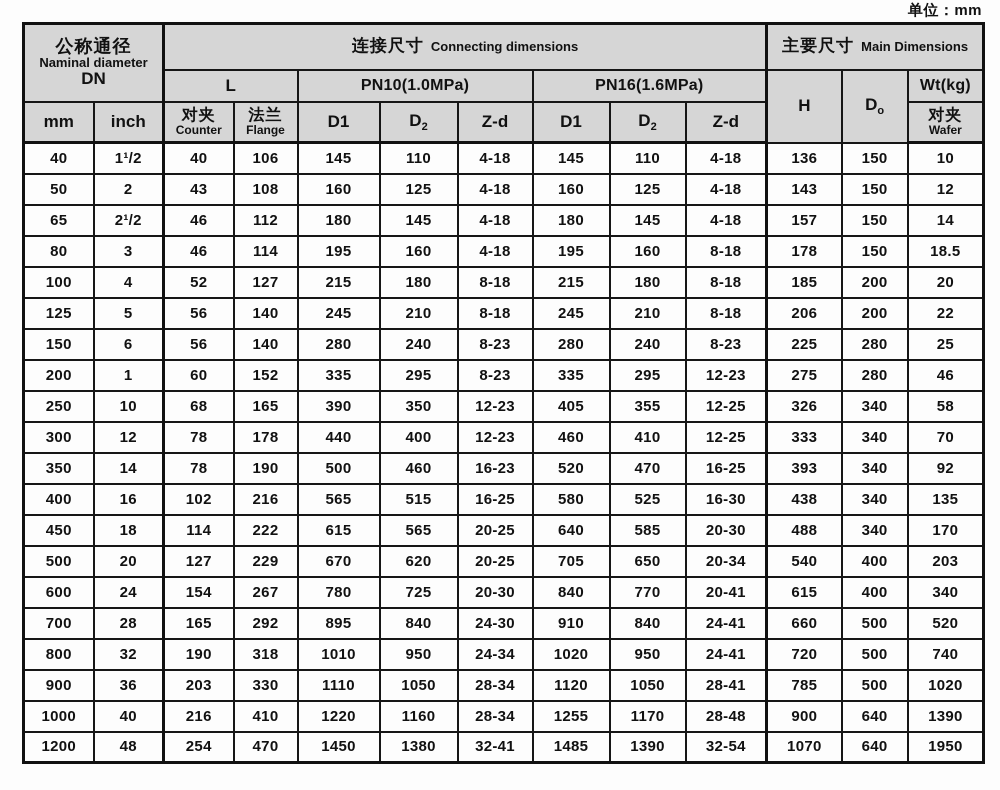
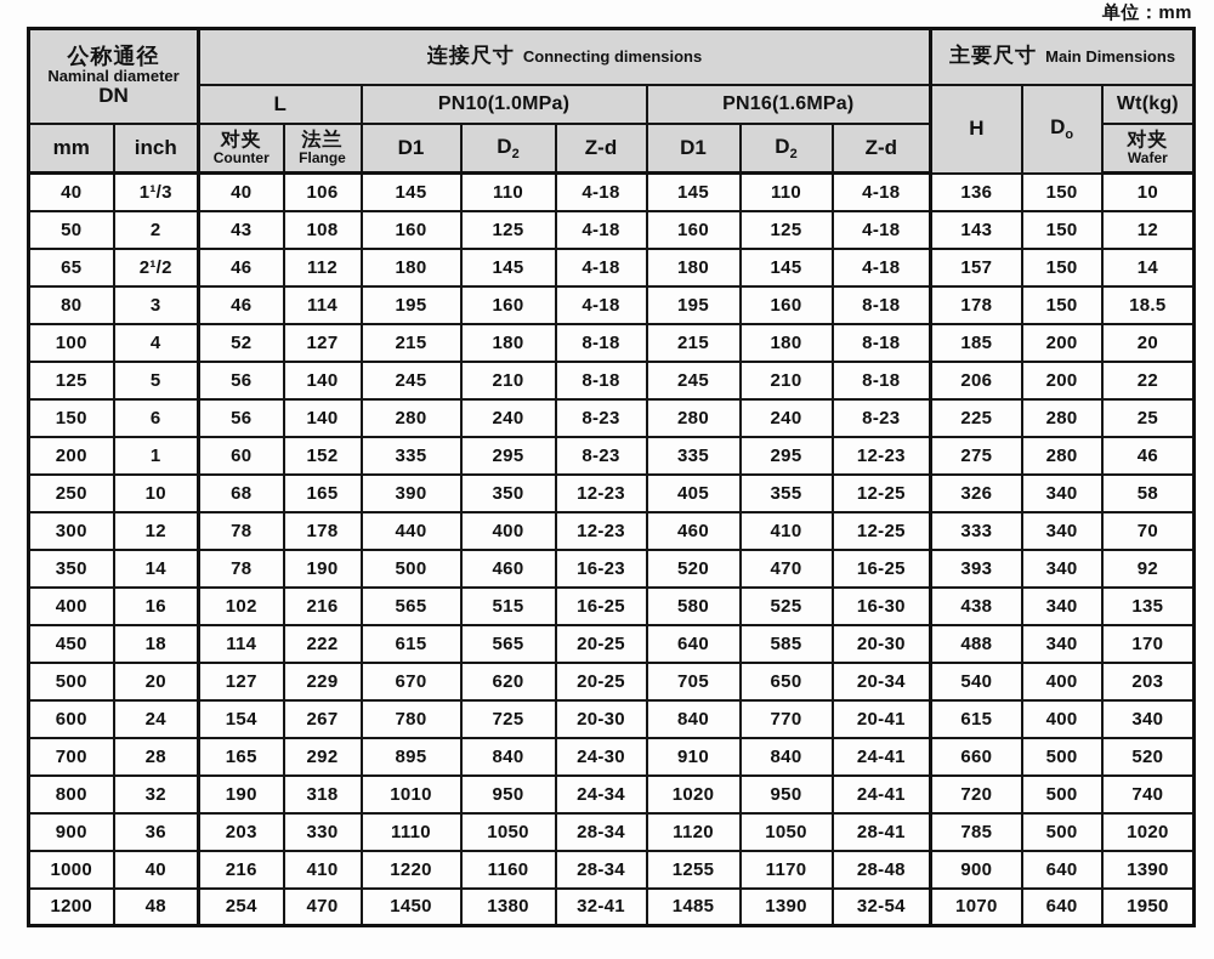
  单位：mm
  公称通径 Naminal diameter DN	连接尺寸 Connecting dimensions	主要尺寸 Main Dimensions
  L	PN10(1.0MPa)	PN16(1.6MPa)	H	Do	Wt(kg)
  mm	inch	对夹 Counter	法兰 Flange	D1	D2	Z-d	D1	D2	Z-d	对夹 Wafer
- 40	1¹/2	40	106	145	110	4-18	145	110	4-18	136	150	10
+ 40	1¹/3	40	106	145	110	4-18	145	110	4-18	136	150	10
  50	2	43	108	160	125	4-18	160	125	4-18	143	150	12
  65	2¹/2	46	112	180	145	4-18	180	145	4-18	157	150	14
  80	3	46	114	195	160	4-18	195	160	8-18	178	150	18.5
  100	4	52	127	215	180	8-18	215	180	8-18	185	200	20
  125	5	56	140	245	210	8-18	245	210	8-18	206	200	22
  150	6	56	140	280	240	8-23	280	240	8-23	225	280	25
  200	1	60	152	335	295	8-23	335	295	12-23	275	280	46
  250	10	68	165	390	350	12-23	405	355	12-25	326	340	58
  300	12	78	178	440	400	12-23	460	410	12-25	333	340	70
  350	14	78	190	500	460	16-23	520	470	16-25	393	340	92
  400	16	102	216	565	515	16-25	580	525	16-30	438	340	135
  450	18	114	222	615	565	20-25	640	585	20-30	488	340	170
  500	20	127	229	670	620	20-25	705	650	20-34	540	400	203
  600	24	154	267	780	725	20-30	840	770	20-41	615	400	340
  700	28	165	292	895	840	24-30	910	840	24-41	660	500	520
  800	32	190	318	1010	950	24-34	1020	950	24-41	720	500	740
  900	36	203	330	1110	1050	28-34	1120	1050	28-41	785	500	1020
  1000	40	216	410	1220	1160	28-34	1255	1170	28-48	900	640	1390
  1200	48	254	470	1450	1380	32-41	1485	1390	32-54	1070	640	1950
